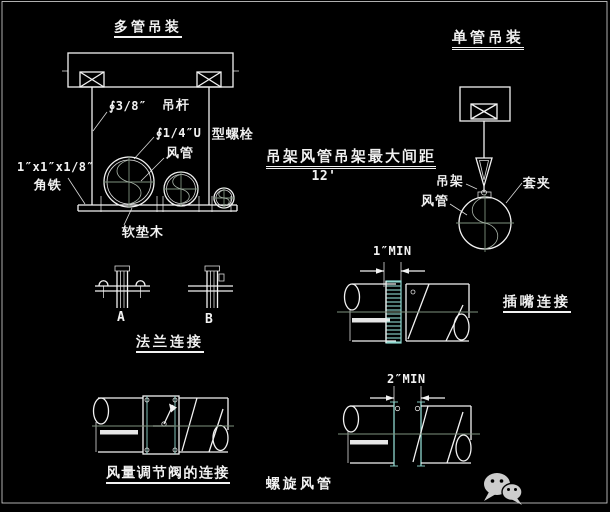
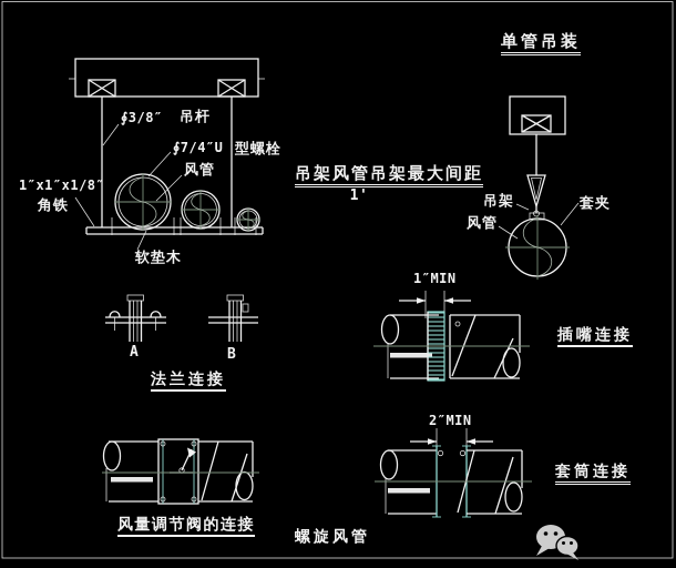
- 多管吊装
  ∮3/8″
  吊杆
- ∮1/4″U
+ ∮7/4″U
  型螺栓
  风管
  1″x1″x1/8″
  角铁
  软垫木
  单管吊装
  吊架
  套夹
  风管
  吊架风管吊架最大间距
- 12'
+ 1'
  A
  B
  法兰连接
  1″MIN
  插嘴连接
  2″MIN
+ 套筒连接
  风量调节阀的连接
  螺旋风管
